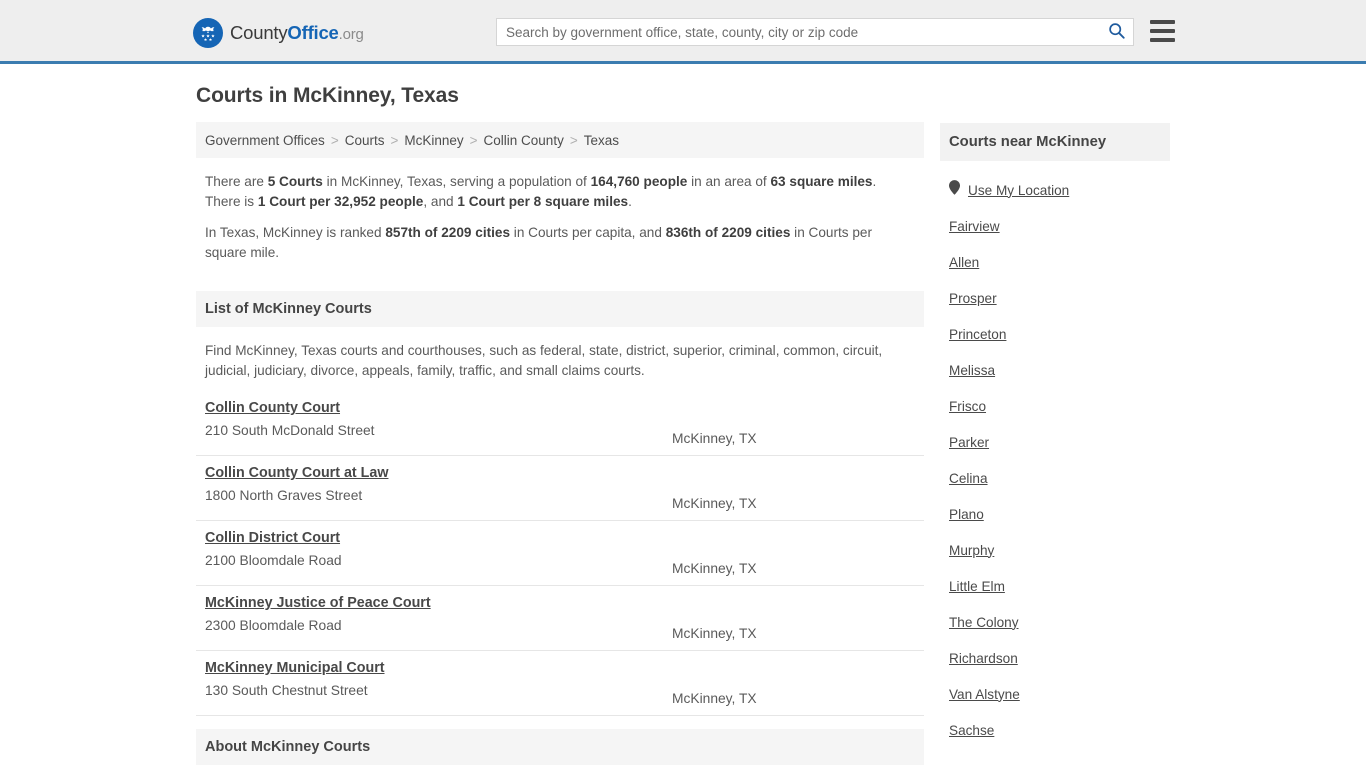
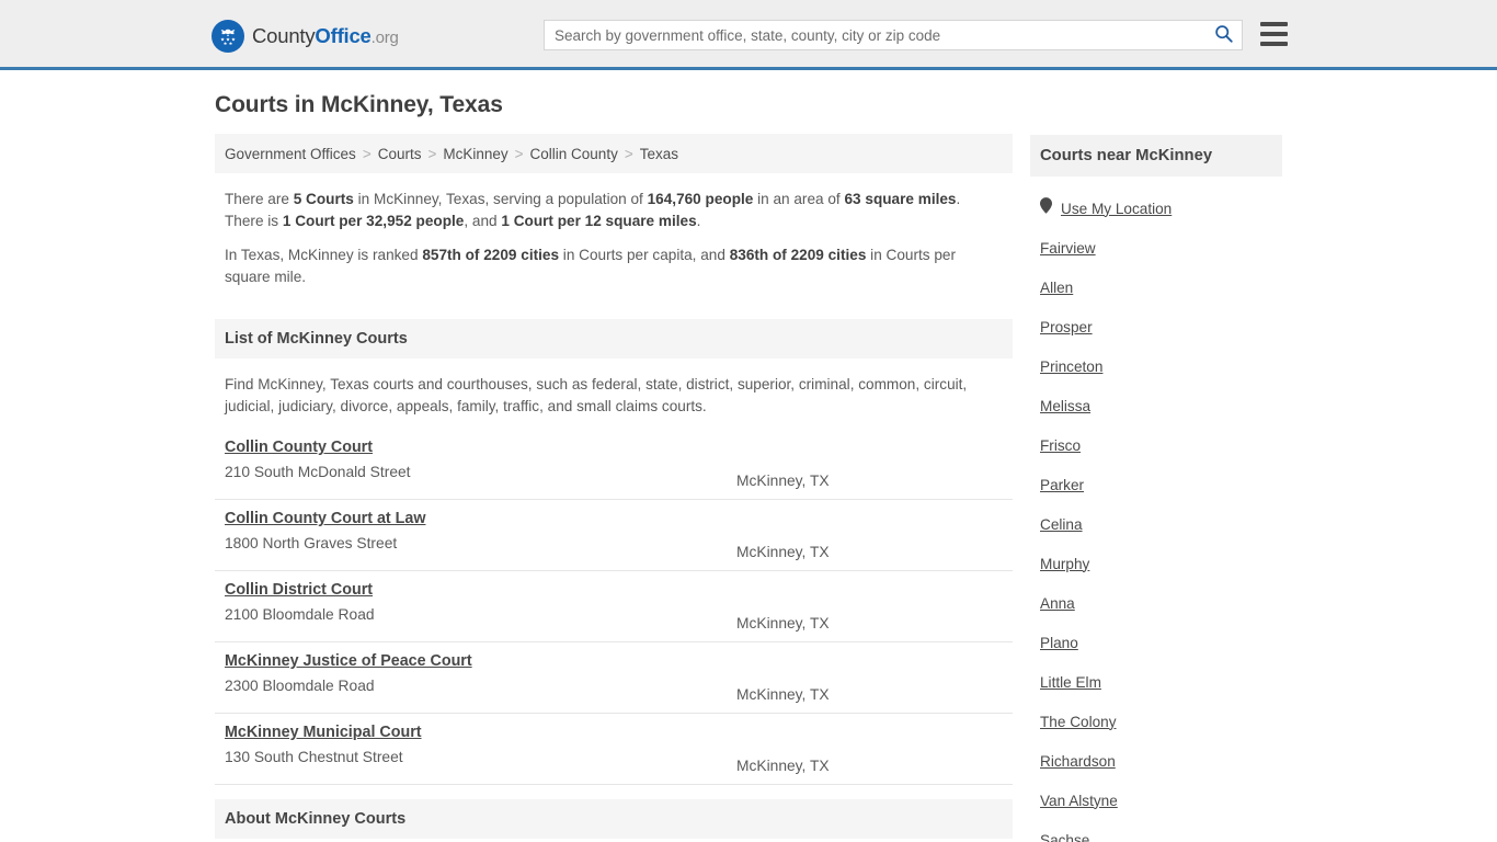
  CountyOffice.org
  Search by government office, state, county, city or zip code
  Courts in McKinney, Texas
  Government Offices
  >
  Courts
  >
  McKinney
  >
  Collin County
  >
  Texas
- There are 5 Courts in McKinney, Texas, serving a population of 164,760 people in an area of 63 square miles. There is 1 Court per 32,952 people, and 1 Court per 8 square miles.
+ There are 5 Courts in McKinney, Texas, serving a population of 164,760 people in an area of 63 square miles. There is 1 Court per 32,952 people, and 1 Court per 12 square miles.
  In Texas, McKinney is ranked 857th of 2209 cities in Courts per capita, and 836th of 2209 cities in Courts per square mile.
  List of McKinney Courts
  Find McKinney, Texas courts and courthouses, such as federal, state, district, superior, criminal, common, circuit, judicial, judiciary, divorce, appeals, family, traffic, and small claims courts.
  Collin County Court
  210 South McDonald Street
  McKinney, TX
  Collin County Court at Law
  1800 North Graves Street
  McKinney, TX
  Collin District Court
  2100 Bloomdale Road
  McKinney, TX
  McKinney Justice of Peace Court
  2300 Bloomdale Road
  McKinney, TX
  McKinney Municipal Court
  130 South Chestnut Street
  McKinney, TX
  About McKinney Courts
  Courts near McKinney
  Use My Location
  Fairview
  Allen
  Prosper
  Princeton
  Melissa
  Frisco
  Parker
  Celina
- Plano
+ Murphy
+ Anna
- Murphy
+ Plano
  Little Elm
  The Colony
  Richardson
  Van Alstyne
  Sachse
